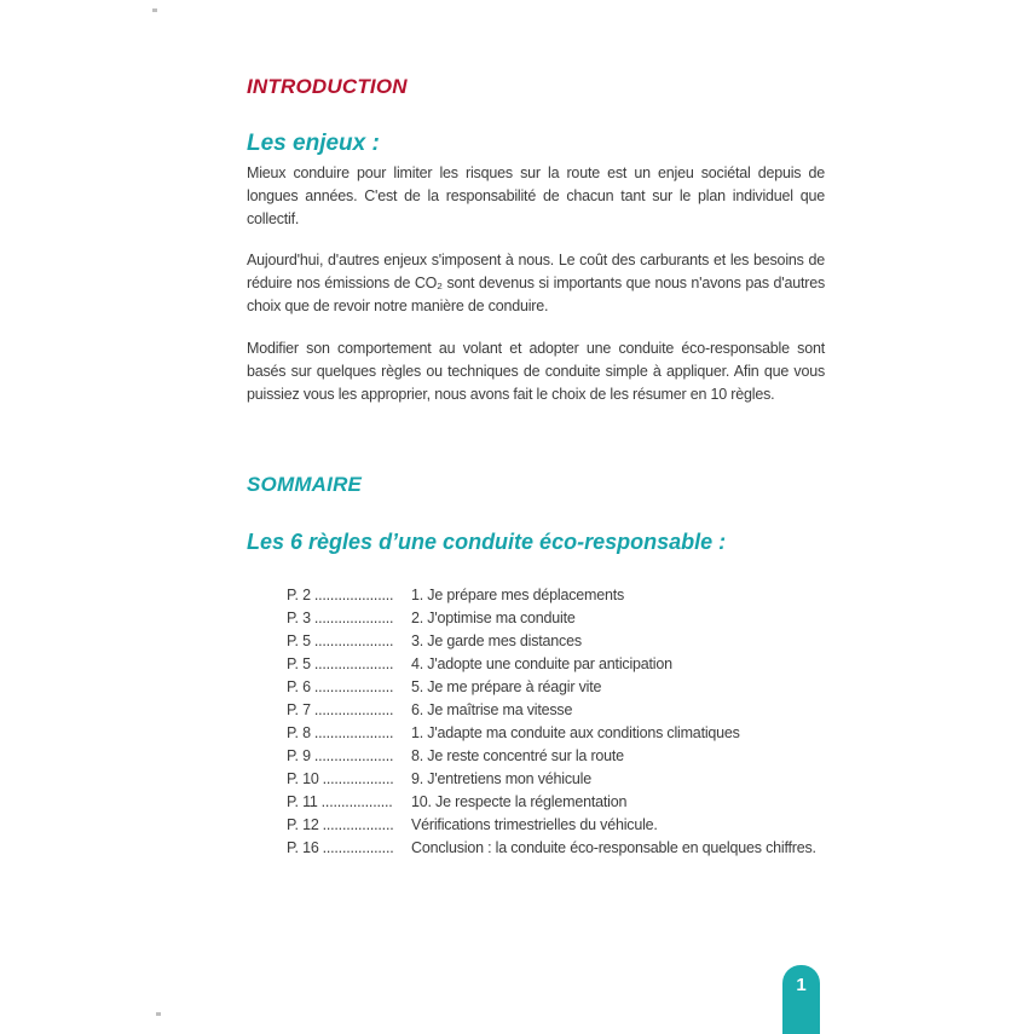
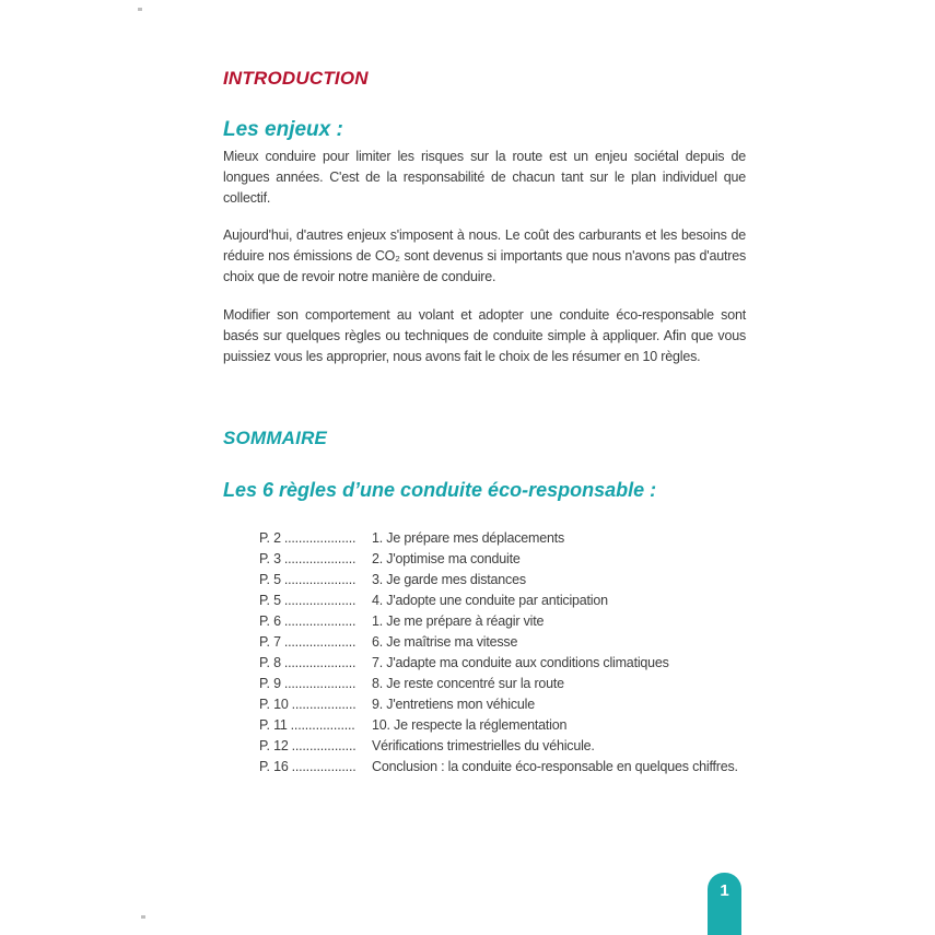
  INTRODUCTION
  Les enjeux :
  Mieux conduire pour limiter les risques sur la route est un enjeu sociétal depuis de longues années. C'est de la responsabilité de chacun tant sur le plan individuel que collectif.
  Aujourd'hui, d'autres enjeux s'imposent à nous. Le coût des carburants et les besoins de réduire nos émissions de CO₂ sont devenus si importants que nous n'avons pas d'autres choix que de revoir notre manière de conduire.
  Modifier son comportement au volant et adopter une conduite éco-responsable sont basés sur quelques règles ou techniques de conduite simple à appliquer. Afin que vous puissiez vous les approprier, nous avons fait le choix de les résumer en 10 règles.
  SOMMAIRE
  Les 6 règles d’une conduite éco-responsable :
  P. 2
  1. Je prépare mes déplacements
  P. 3
  2. J'optimise ma conduite
  P. 5
  3. Je garde mes distances
  P. 5
  4. J'adopte une conduite par anticipation
  P. 6
- 5. Je me prépare à réagir vite
+ 1. Je me prépare à réagir vite
  P. 7
  6. Je maîtrise ma vitesse
  P. 8
- 1. J'adapte ma conduite aux conditions climatiques
+ 7. J'adapte ma conduite aux conditions climatiques
  P. 9
  8. Je reste concentré sur la route
  P. 10
  9. J'entretiens mon véhicule
  P. 11
  10. Je respecte la réglementation
  P. 12
  Vérifications trimestrielles du véhicule.
  P. 16
  Conclusion : la conduite éco-responsable en quelques chiffres.
  1
